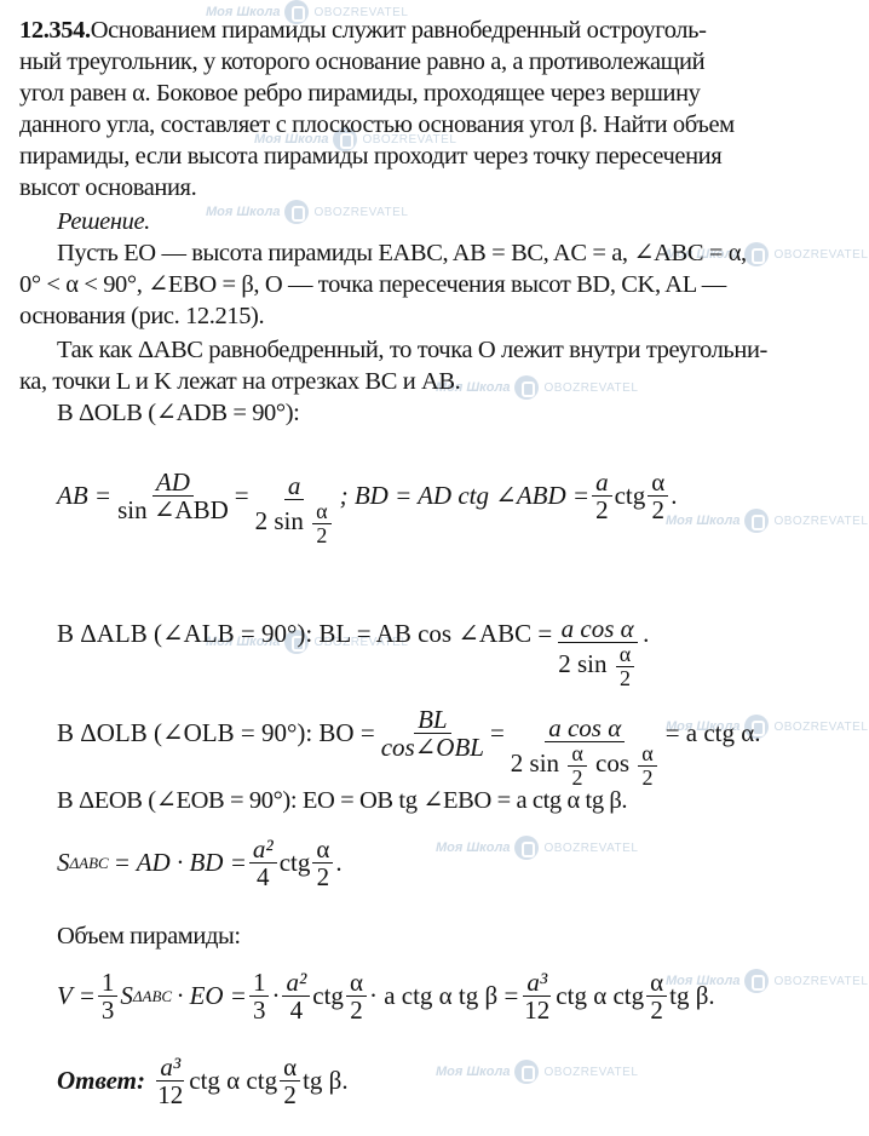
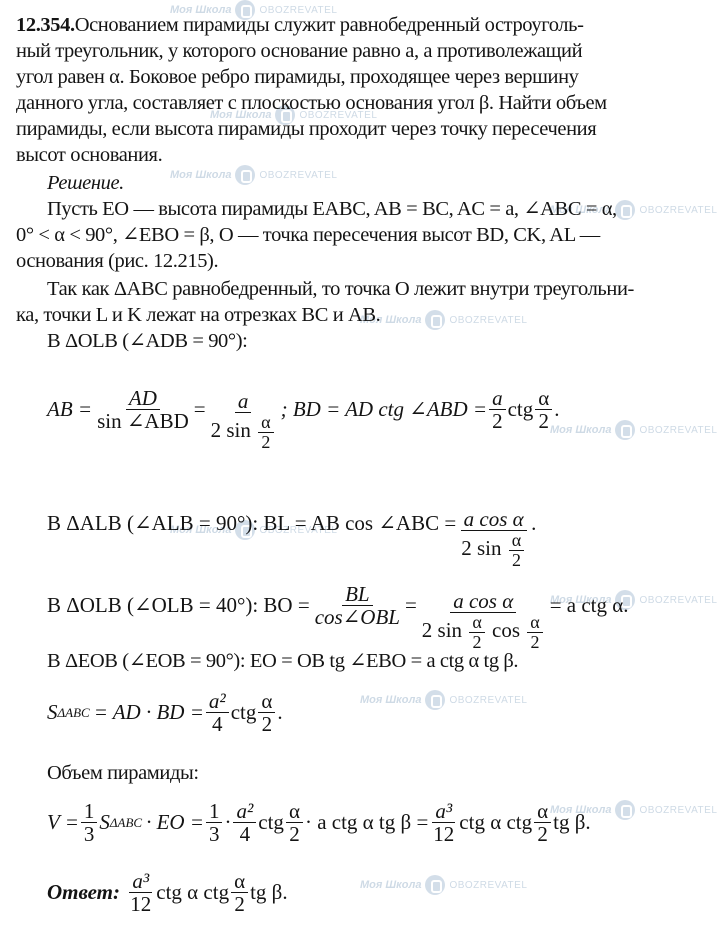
  Моя Школа
  OBOZREVATEL
  Моя Школа
  OBOZREVATEL
  Моя Школа
  OBOZREVATEL
  Моя Школа
  OBOZREVATEL
  Моя Школа
  OBOZREVATEL
  Моя Школа
  OBOZREVATEL
  Моя Школа
  OBOZREVATEL
  Моя Школа
  OBOZREVATEL
  Моя Школа
  OBOZREVATEL
  Моя Школа
  OBOZREVATEL
  Моя Школа
  OBOZREVATEL
  12.354.Основанием пирамиды служит равнобедренный остроуголь-
  ный треугольник, у которого основание равно a, а противолежащий
  угол равен α. Боковое ребро пирамиды, проходящее через вершину
  данного угла, составляет с плоскостью основания угол β. Найти объем
  пирамиды, если высота пирамиды проходит через точку пересечения
  высот основания.
  Решение.
  Пусть EO — высота пирамиды EABC, AB = BC, AC = a, ∠ABC = α,
  0° < α < 90°, ∠EBO = β, O — точка пересечения высот BD, CK, AL —
  основания (рис. 12.215).
  Так как ΔABC равнобедренный, то точка O лежит внутри треугольни-
  ка, точки L и K лежат на отрезках BC и AB.
  В ΔOLB (∠ADB = 90°):
  AB =
  AD
  sin ∠ABD
  =
  a
  2 sin
  α
  2
  ; BD = AD ctg ∠ABD =
  a
  2
  ctg
  α
  2
  .
  В ΔALB (∠ALB = 90°): BL = AB cos ∠ABC =
  a cos α
  2 sin
  α
  2
  .
- В ΔOLB (∠OLB = 90°): BO =
+ В ΔOLB (∠OLB = 40°): BO =
  BL
  cos∠OBL
  =
  a cos α
  2 sin
  α
  2
  cos
  α
  2
  = a ctg α.
  В ΔEOB (∠EOB = 90°): EO = OB tg ∠EBO = a ctg α tg β.
  S
  ΔABC
  = AD · BD =
  a²
  4
  ctg
  α
  2
  .
  Объем пирамиды:
  V =
  1
  3
  S
  ΔABC
  · EO =
  1
  3
  ·
  a²
  4
  ctg
  α
  2
  · a ctg α tg β =
  a³
  12
  ctg α ctg
  α
  2
  tg β.
  Ответ:
  a³
  12
  ctg α ctg
  α
  2
  tg β.
